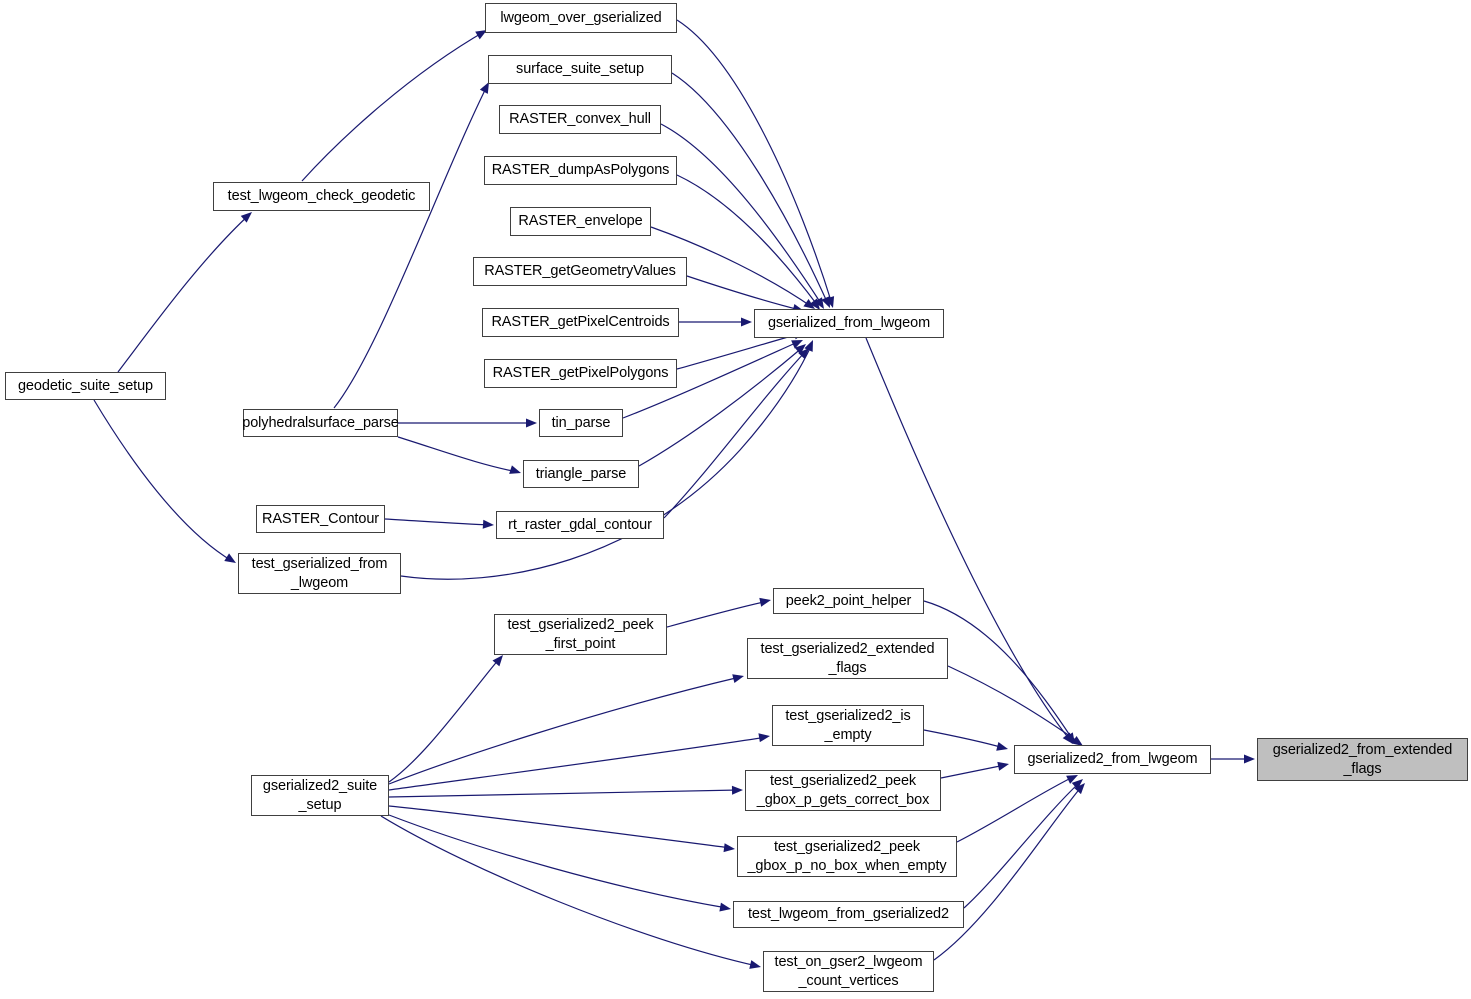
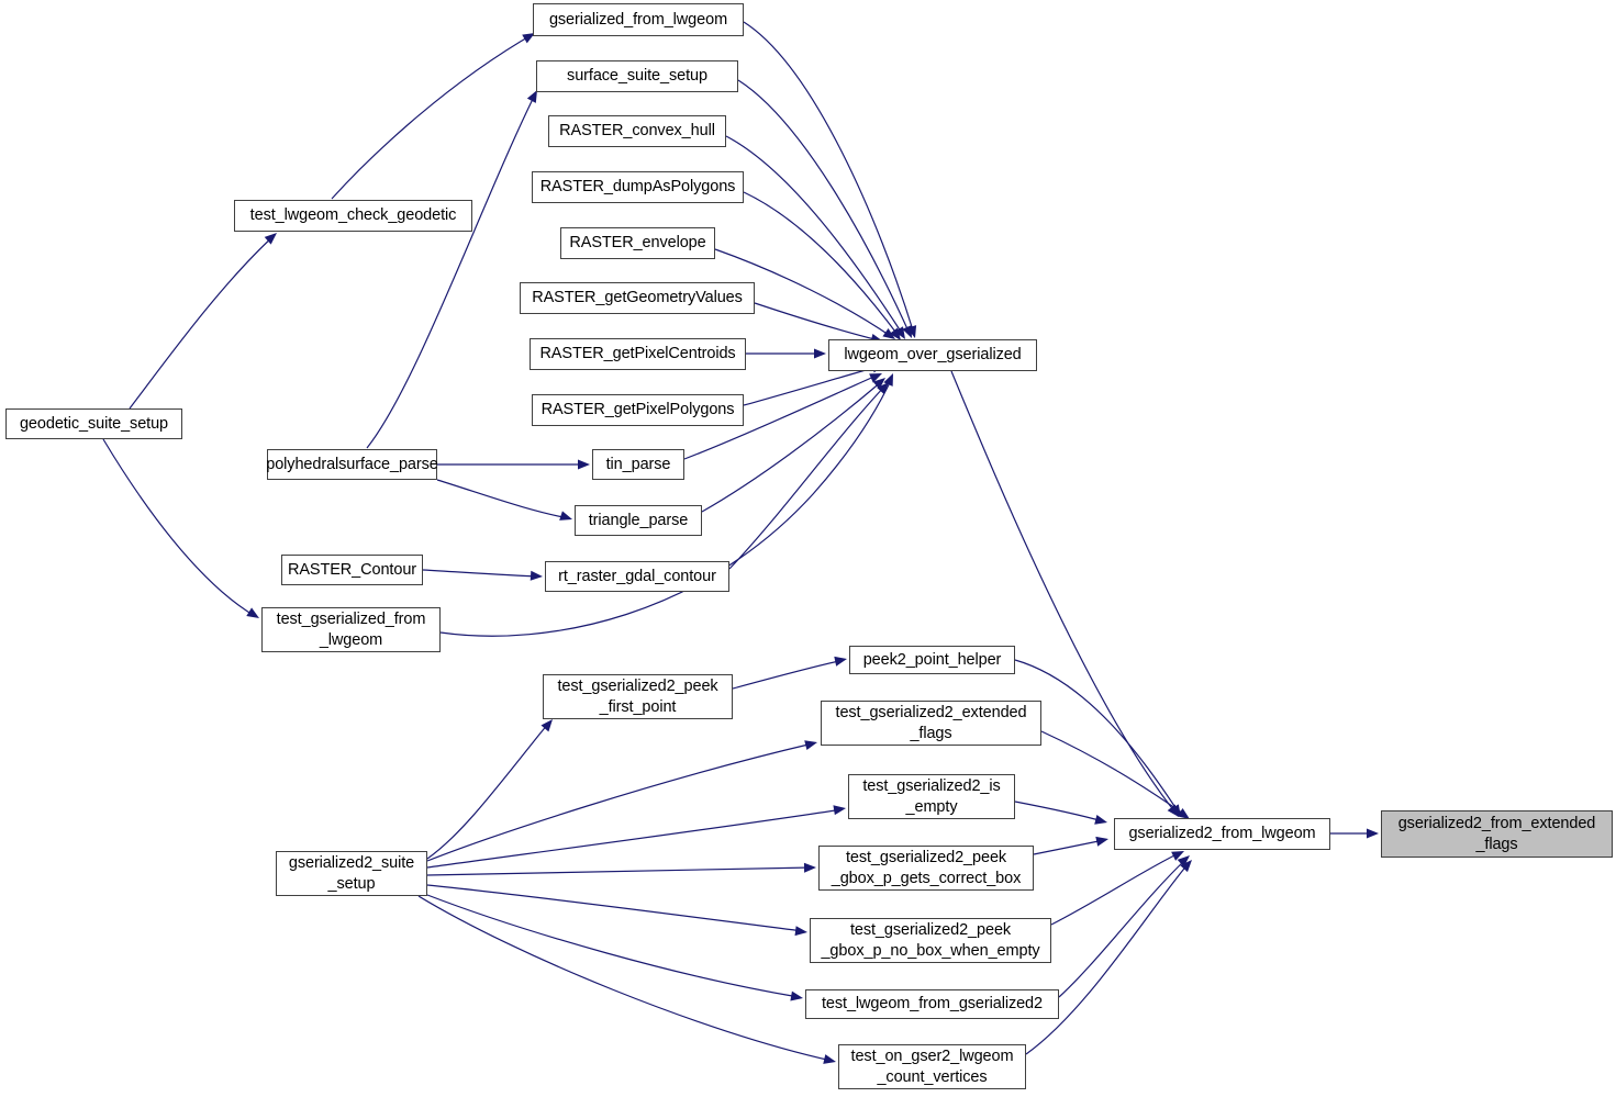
- lwgeom_over_gserialized
+ gserialized_from_lwgeom
  surface_suite_setup
  RASTER_convex_hull
  RASTER_dumpAsPolygons
  RASTER_envelope
  RASTER_getGeometryValues
  RASTER_getPixelCentroids
  RASTER_getPixelPolygons
  tin_parse
  triangle_parse
  rt_raster_gdal_contour
- gserialized_from_lwgeom
+ lwgeom_over_gserialized
  test_lwgeom_check_geodetic
  polyhedralsurface_parse
  RASTER_Contour
  geodetic_suite_setup
  test_gserialized_from
  _lwgeom
  test_gserialized2_peek
  _first_point
  peek2_point_helper
  test_gserialized2_extended
  _flags
  test_gserialized2_is
  _empty
  test_gserialized2_peek
  _gbox_p_gets_correct_box
  test_gserialized2_peek
  _gbox_p_no_box_when_empty
  test_lwgeom_from_gserialized2
  test_on_gser2_lwgeom
  _count_vertices
  gserialized2_suite
  _setup
  gserialized2_from_lwgeom
  gserialized2_from_extended
  _flags
